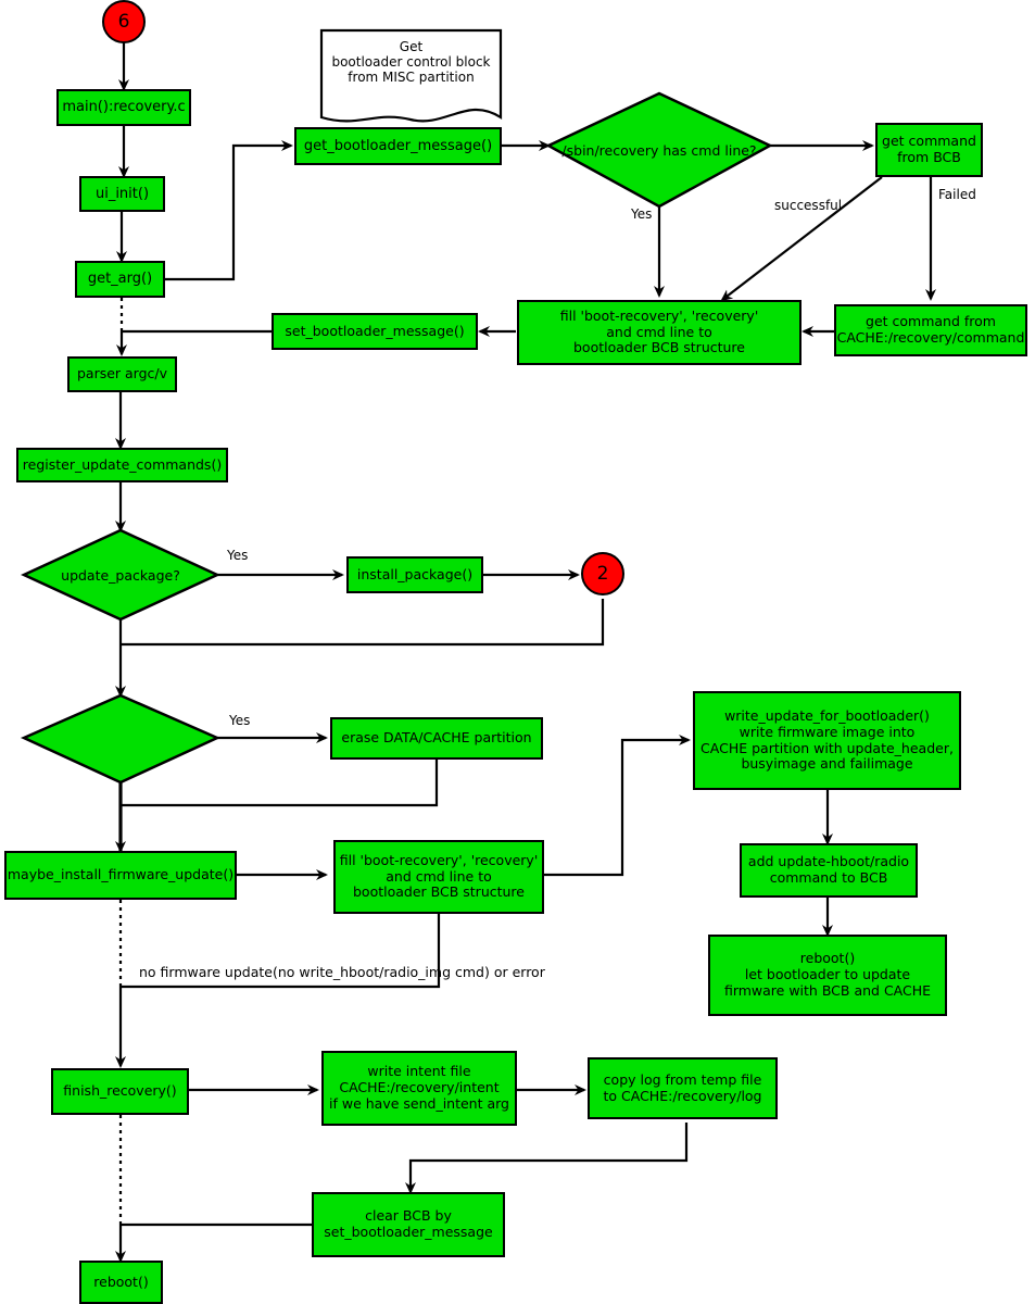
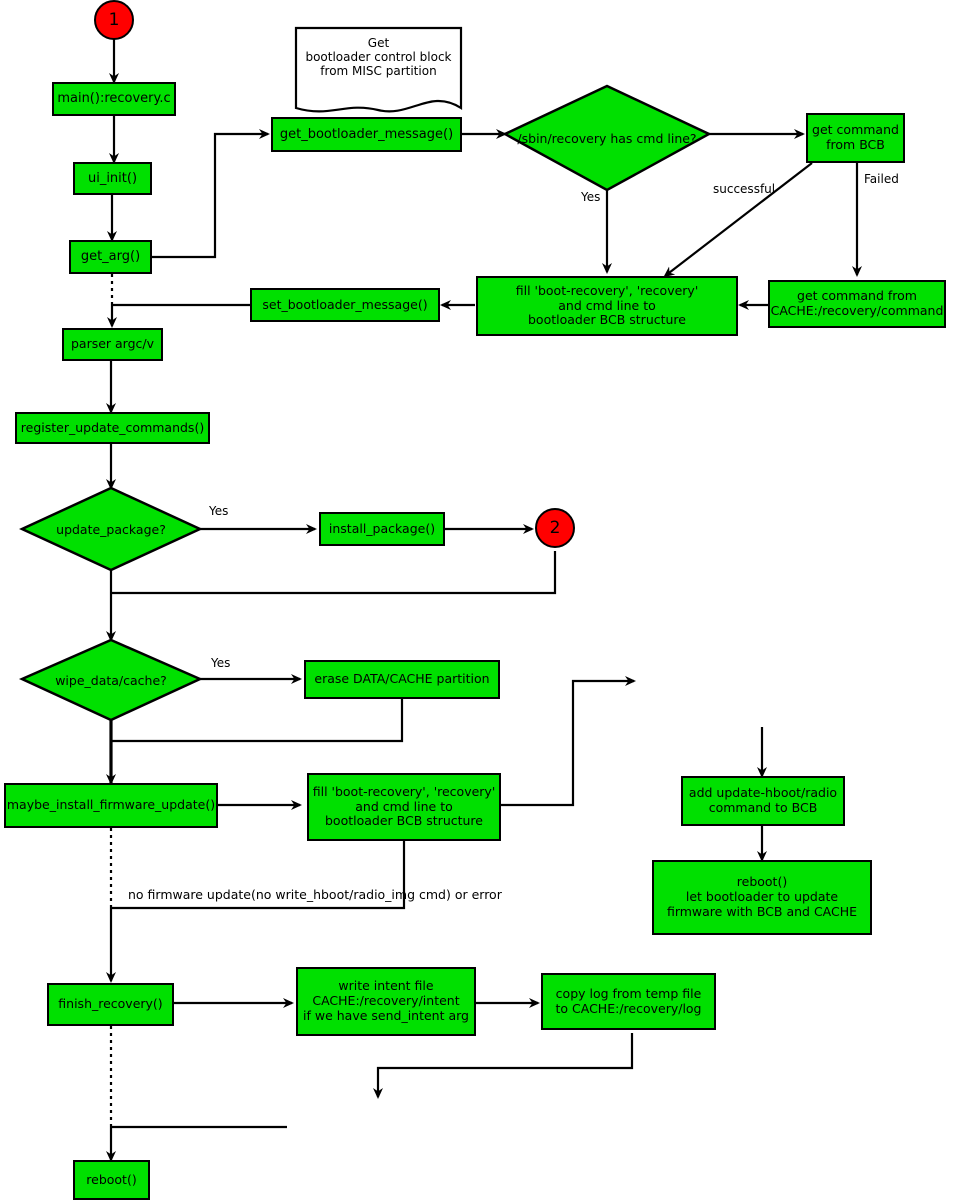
- 6
+ 1
  main():recovery.c
  ui_init()
  get_arg()
  Get
  bootloader control block
  from MISC partition
  get_bootloader_message()
  /sbin/recovery has cmd line?
  get command
  from BCB
  get command from
  CACHE:/recovery/command
  fill 'boot-recovery', 'recovery'
  and cmd line to
  bootloader BCB structure
  set_bootloader_message()
  parser argc/v
  register_update_commands()
  update_package?
  install_package()
  2
+ wipe_data/cache?
  erase DATA/CACHE partition
  maybe_install_firmware_update()
  fill 'boot-recovery', 'recovery'
  and cmd line to
  bootloader BCB structure
- write_update_for_bootloader()
- write firmware image into
- CACHE partition with update_header,
- busyimage and failimage
  add update-hboot/radio
  command to BCB
  reboot()
  let bootloader to update
  firmware with BCB and CACHE
  finish_recovery()
  write intent file
  CACHE:/recovery/intent
  if we have send_intent arg
  copy log from temp file
  to CACHE:/recovery/log
- clear BCB by
- set_bootloader_message
  reboot()
  Yes
  successful
  Failed
  Yes
  Yes
  no firmware update(no write_hboot/radio_img cmd) or error
